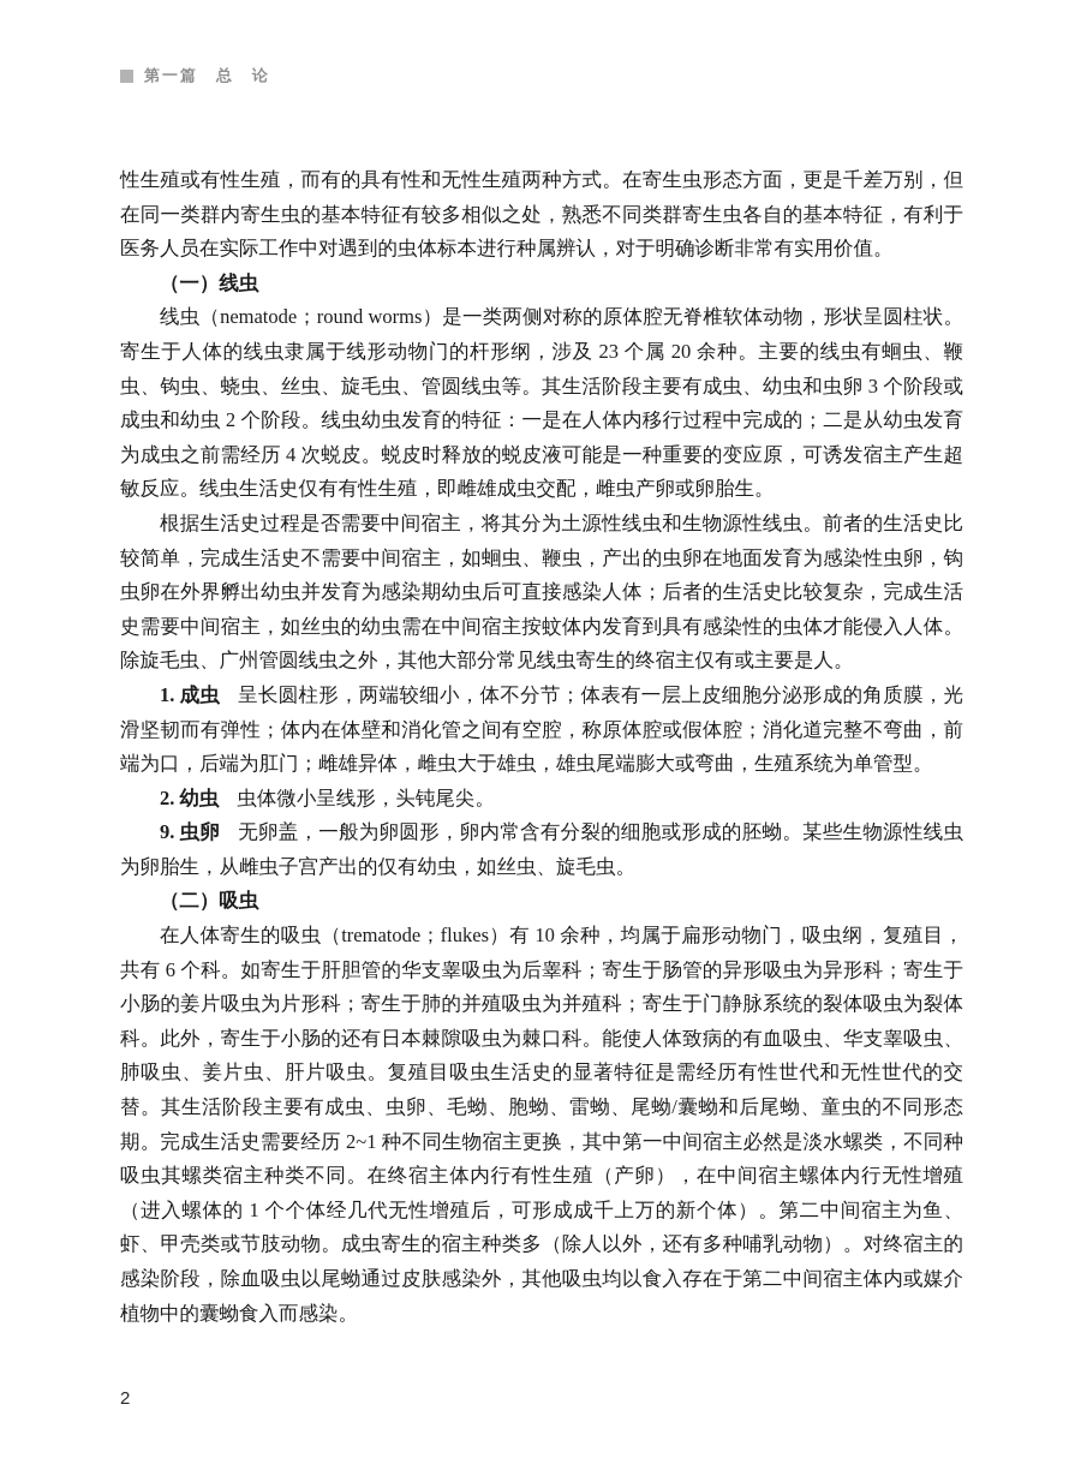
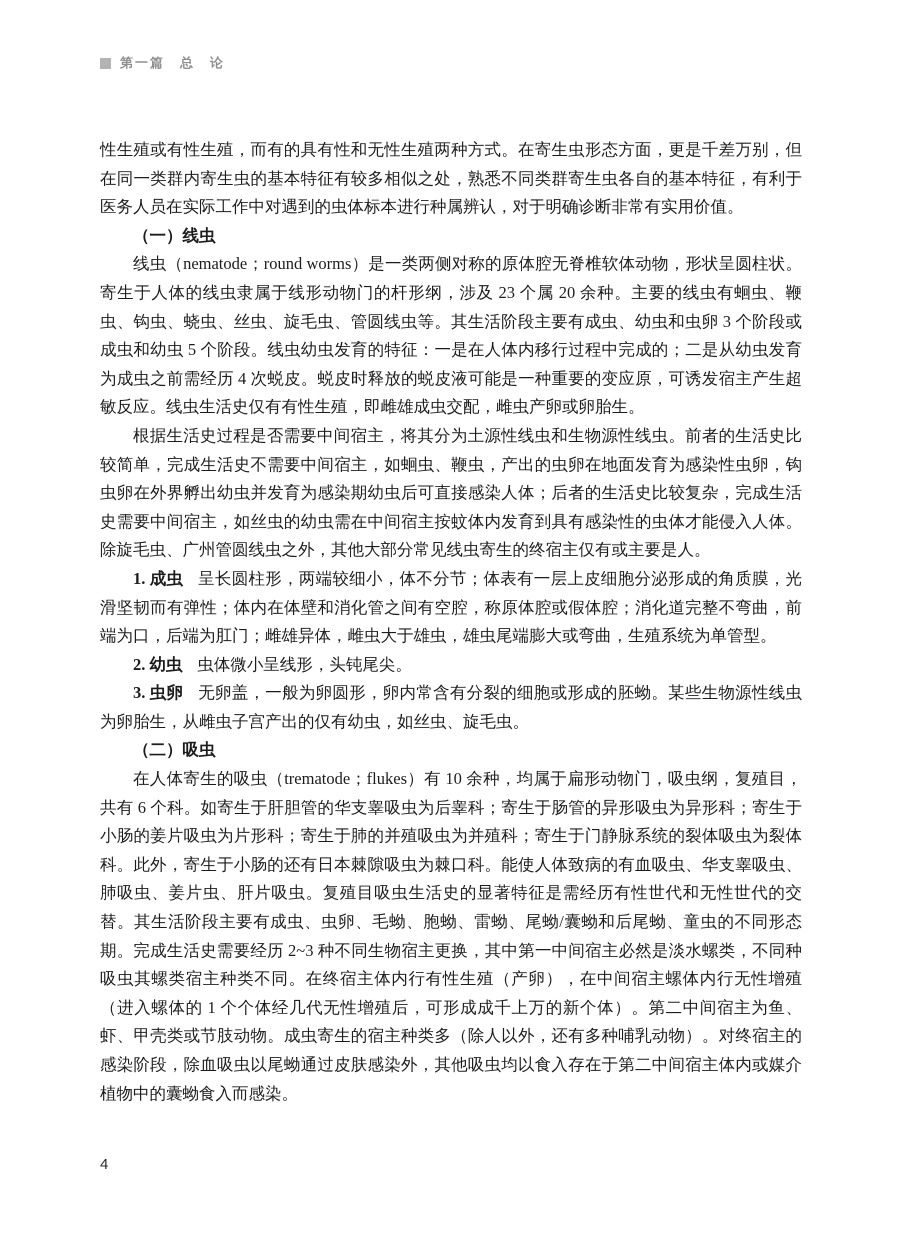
  第一篇 总 论
  性生殖或有性生殖，而有的具有性和无性生殖两种方式。在寄生虫形态方面，更是千差万别，但在同一类群内寄生虫的基本特征有较多相似之处，熟悉不同类群寄生虫各自的基本特征，有利于医务人员在实际工作中对遇到的虫体标本进行种属辨认，对于明确诊断非常有实用价值。
  （一）线虫
- 线虫（nematode；round worms）是一类两侧对称的原体腔无脊椎软体动物，形状呈圆柱状。寄生于人体的线虫隶属于线形动物门的杆形纲，涉及 23 个属 20 余种。主要的线虫有蛔虫、鞭虫、钩虫、蛲虫、丝虫、旋毛虫、管圆线虫等。其生活阶段主要有成虫、幼虫和虫卵 3 个阶段或成虫和幼虫 2 个阶段。线虫幼虫发育的特征：一是在人体内移行过程中完成的；二是从幼虫发育为成虫之前需经历 4 次蜕皮。蜕皮时释放的蜕皮液可能是一种重要的变应原，可诱发宿主产生超敏反应。线虫生活史仅有有性生殖，即雌雄成虫交配，雌虫产卵或卵胎生。
+ 线虫（nematode；round worms）是一类两侧对称的原体腔无脊椎软体动物，形状呈圆柱状。寄生于人体的线虫隶属于线形动物门的杆形纲，涉及 23 个属 20 余种。主要的线虫有蛔虫、鞭虫、钩虫、蛲虫、丝虫、旋毛虫、管圆线虫等。其生活阶段主要有成虫、幼虫和虫卵 3 个阶段或成虫和幼虫 5 个阶段。线虫幼虫发育的特征：一是在人体内移行过程中完成的；二是从幼虫发育为成虫之前需经历 4 次蜕皮。蜕皮时释放的蜕皮液可能是一种重要的变应原，可诱发宿主产生超敏反应。线虫生活史仅有有性生殖，即雌雄成虫交配，雌虫产卵或卵胎生。
  根据生活史过程是否需要中间宿主，将其分为土源性线虫和生物源性线虫。前者的生活史比较简单，完成生活史不需要中间宿主，如蛔虫、鞭虫，产出的虫卵在地面发育为感染性虫卵，钩虫卵在外界孵出幼虫并发育为感染期幼虫后可直接感染人体；后者的生活史比较复杂，完成生活史需要中间宿主，如丝虫的幼虫需在中间宿主按蚊体内发育到具有感染性的虫体才能侵入人体。除旋毛虫、广州管圆线虫之外，其他大部分常见线虫寄生的终宿主仅有或主要是人。
  1. 成虫 呈长圆柱形，两端较细小，体不分节；体表有一层上皮细胞分泌形成的角质膜，光滑坚韧而有弹性；体内在体壁和消化管之间有空腔，称原体腔或假体腔；消化道完整不弯曲，前端为口，后端为肛门；雌雄异体，雌虫大于雄虫，雄虫尾端膨大或弯曲，生殖系统为单管型。
  2. 幼虫 虫体微小呈线形，头钝尾尖。
- 9. 虫卵 无卵盖，一般为卵圆形，卵内常含有分裂的细胞或形成的胚蚴。某些生物源性线虫为卵胎生，从雌虫子宫产出的仅有幼虫，如丝虫、旋毛虫。
+ 3. 虫卵 无卵盖，一般为卵圆形，卵内常含有分裂的细胞或形成的胚蚴。某些生物源性线虫为卵胎生，从雌虫子宫产出的仅有幼虫，如丝虫、旋毛虫。
  （二）吸虫
- 在人体寄生的吸虫（trematode；flukes）有 10 余种，均属于扁形动物门，吸虫纲，复殖目，共有 6 个科。如寄生于肝胆管的华支睾吸虫为后睾科；寄生于肠管的异形吸虫为异形科；寄生于小肠的姜片吸虫为片形科；寄生于肺的并殖吸虫为并殖科；寄生于门静脉系统的裂体吸虫为裂体科。此外，寄生于小肠的还有日本棘隙吸虫为棘口科。能使人体致病的有血吸虫、华支睾吸虫、肺吸虫、姜片虫、肝片吸虫。复殖目吸虫生活史的显著特征是需经历有性世代和无性世代的交替。其生活阶段主要有成虫、虫卵、毛蚴、胞蚴、雷蚴、尾蚴/囊蚴和后尾蚴、童虫的不同形态期。完成生活史需要经历 2~1 种不同生物宿主更换，其中第一中间宿主必然是淡水螺类，不同种吸虫其螺类宿主种类不同。在终宿主体内行有性生殖（产卵），在中间宿主螺体内行无性增殖（进入螺体的 1 个个体经几代无性增殖后，可形成成千上万的新个体）。第二中间宿主为鱼、虾、甲壳类或节肢动物。成虫寄生的宿主种类多（除人以外，还有多种哺乳动物）。对终宿主的感染阶段，除血吸虫以尾蚴通过皮肤感染外，其他吸虫均以食入存在于第二中间宿主体内或媒介植物中的囊蚴食入而感染。
+ 在人体寄生的吸虫（trematode；flukes）有 10 余种，均属于扁形动物门，吸虫纲，复殖目，共有 6 个科。如寄生于肝胆管的华支睾吸虫为后睾科；寄生于肠管的异形吸虫为异形科；寄生于小肠的姜片吸虫为片形科；寄生于肺的并殖吸虫为并殖科；寄生于门静脉系统的裂体吸虫为裂体科。此外，寄生于小肠的还有日本棘隙吸虫为棘口科。能使人体致病的有血吸虫、华支睾吸虫、肺吸虫、姜片虫、肝片吸虫。复殖目吸虫生活史的显著特征是需经历有性世代和无性世代的交替。其生活阶段主要有成虫、虫卵、毛蚴、胞蚴、雷蚴、尾蚴/囊蚴和后尾蚴、童虫的不同形态期。完成生活史需要经历 2~3 种不同生物宿主更换，其中第一中间宿主必然是淡水螺类，不同种吸虫其螺类宿主种类不同。在终宿主体内行有性生殖（产卵），在中间宿主螺体内行无性增殖（进入螺体的 1 个个体经几代无性增殖后，可形成成千上万的新个体）。第二中间宿主为鱼、虾、甲壳类或节肢动物。成虫寄生的宿主种类多（除人以外，还有多种哺乳动物）。对终宿主的感染阶段，除血吸虫以尾蚴通过皮肤感染外，其他吸虫均以食入存在于第二中间宿主体内或媒介植物中的囊蚴食入而感染。
- 2
+ 4
